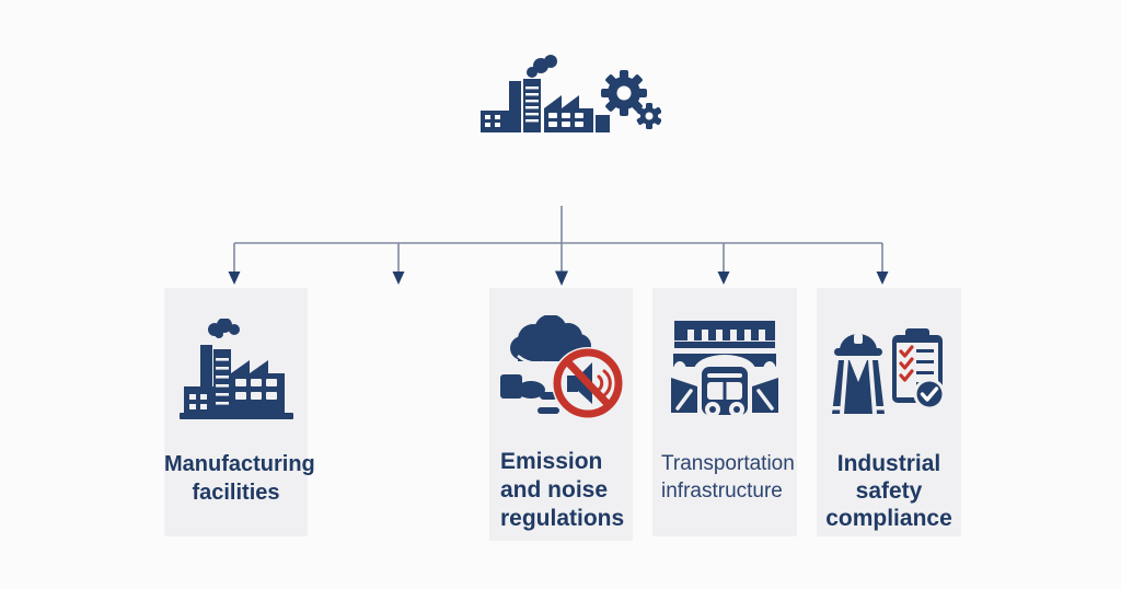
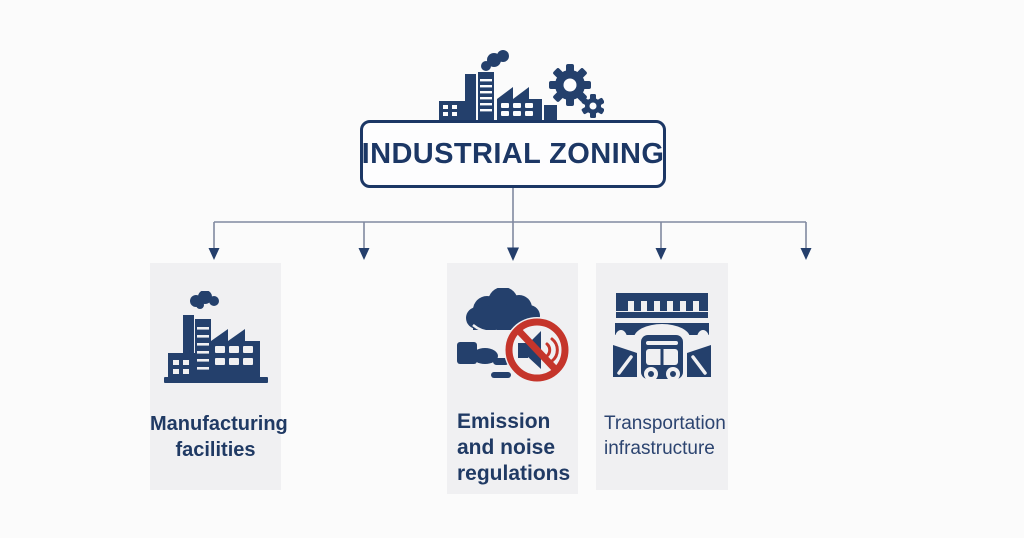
+ INDUSTRIAL ZONING
  Manufacturing
  facilities
  Emission
  and noise
  regulations
  Transportation
  infrastructure
- Industrial
- safety
- compliance
